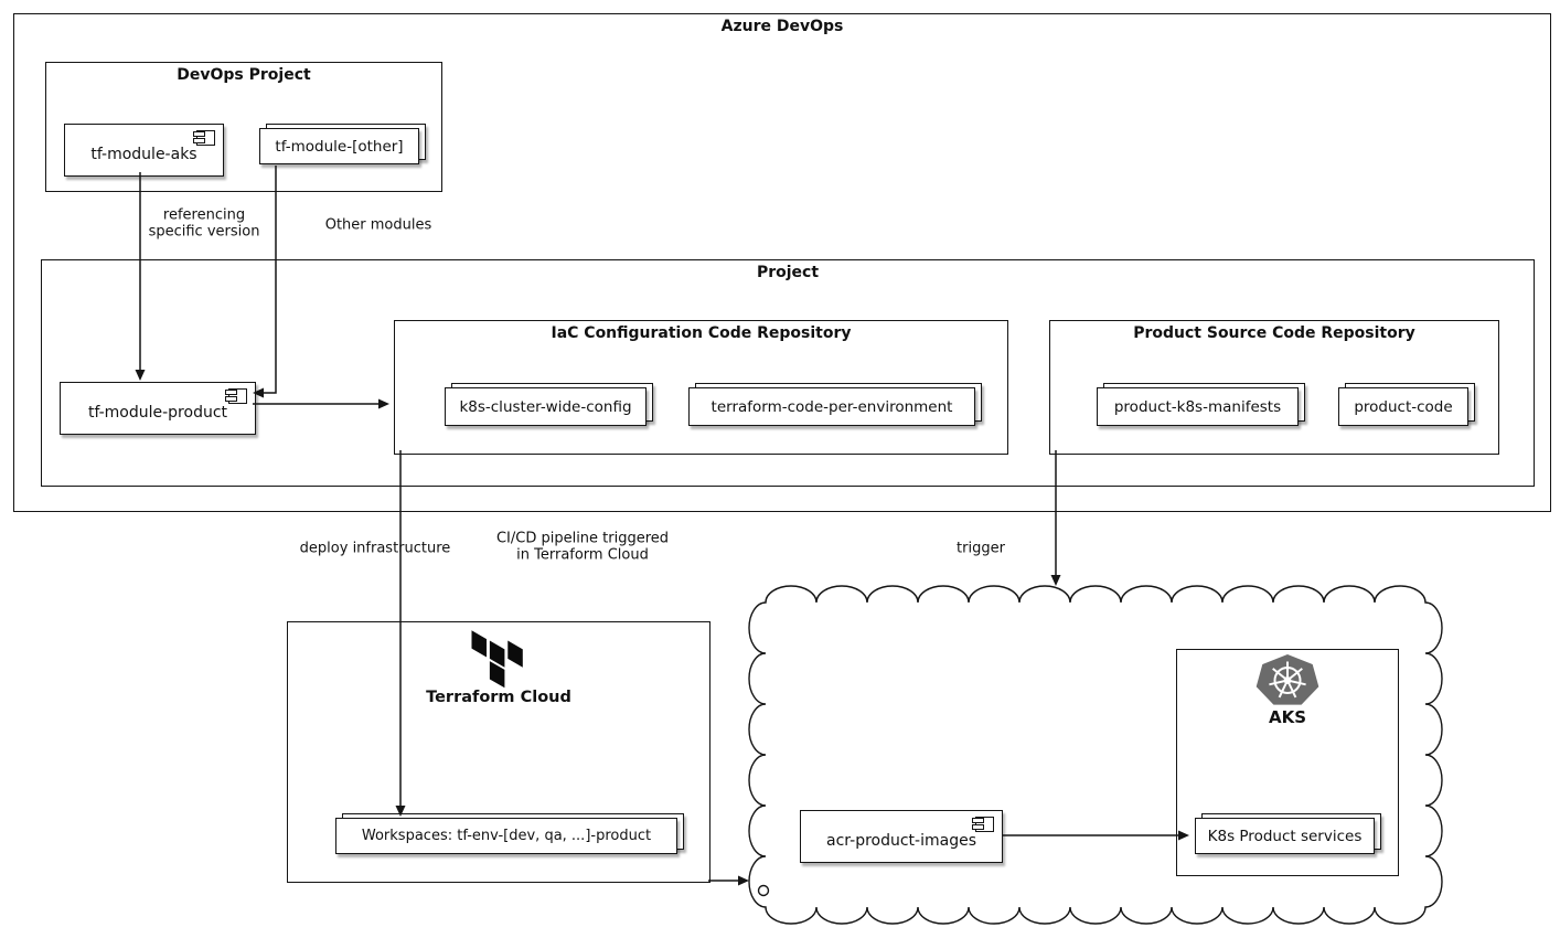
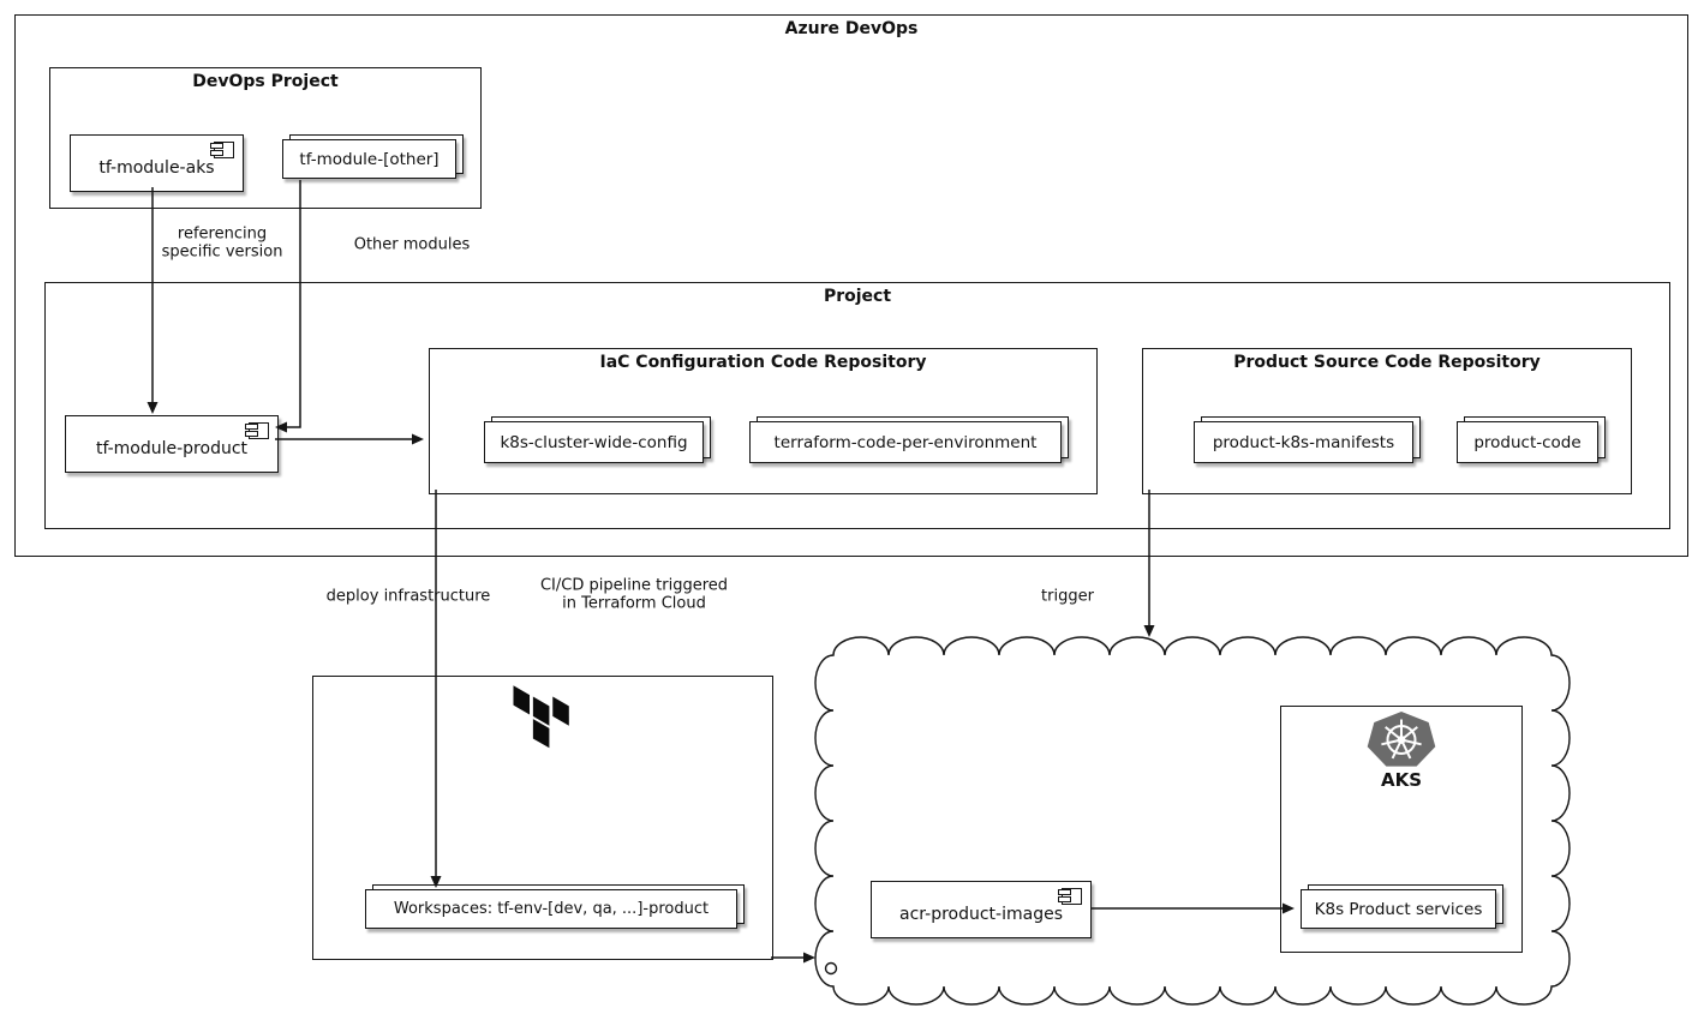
  Azure DevOps
  DevOps Project
  tf-module-aks
  tf-module-[other]
  Project
  tf-module-product
  IaC Configuration Code Repository
  k8s-cluster-wide-config
  terraform-code-per-environment
  Product Source Code Repository
  product-k8s-manifests
  product-code
- Terraform Cloud
  Workspaces: tf-env-[dev, qa, ...]-product
  acr-product-images
  AKS
  K8s Product services
  referencing
  specific version
  Other modules
  deploy infrastructure
  CI/CD pipeline triggered
  in Terraform Cloud
  trigger
